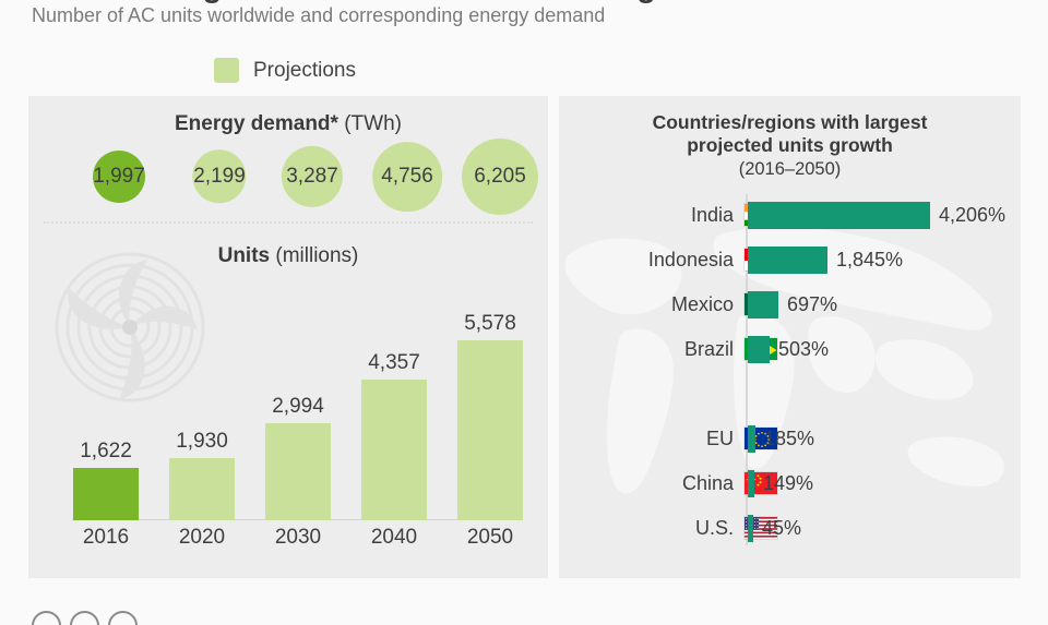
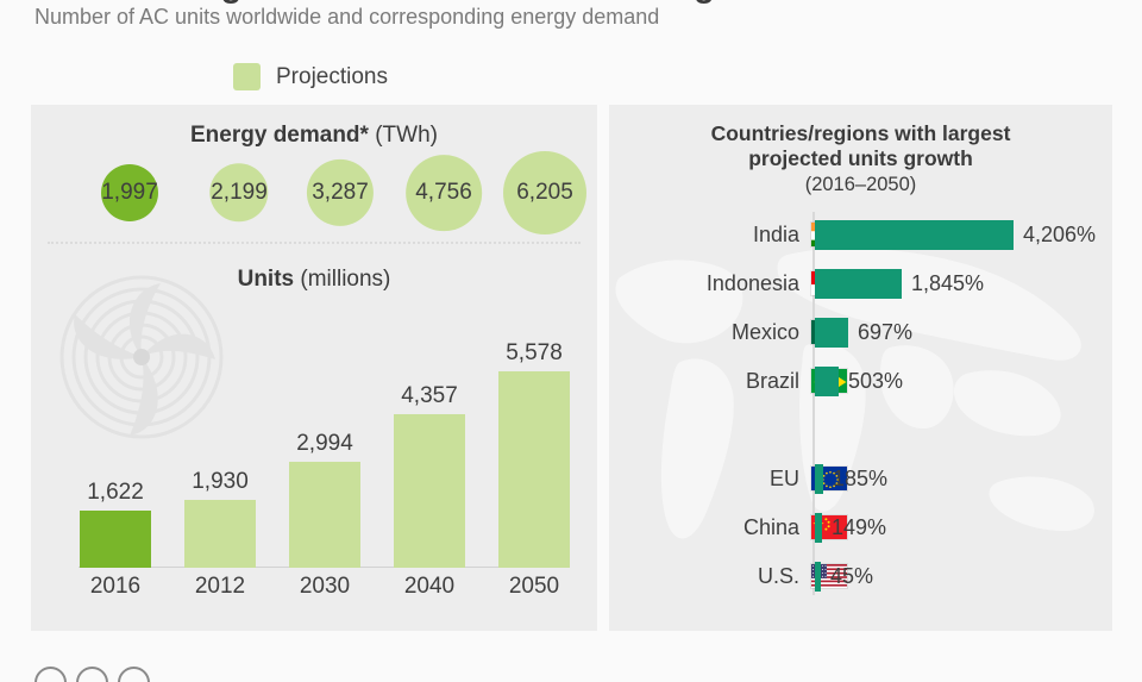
  Number of AC units worldwide and corresponding energy demand
  Projections
  Energy demand* (TWh)
  1,997
  2,199
  3,287
  4,756
  6,205
  Units (millions)
  1,622
  2016
  1,930
- 2020
+ 2012
  2,994
  2030
  4,357
  2040
  5,578
  2050
  Countries/regions with largest
  projected units growth
  (2016–2050)
  India
  4,206%
  Indonesia
  1,845%
  Mexico
  697%
  Brazil
  503%
  EU
  185%
  China
  149%
  U.S.
  45%
